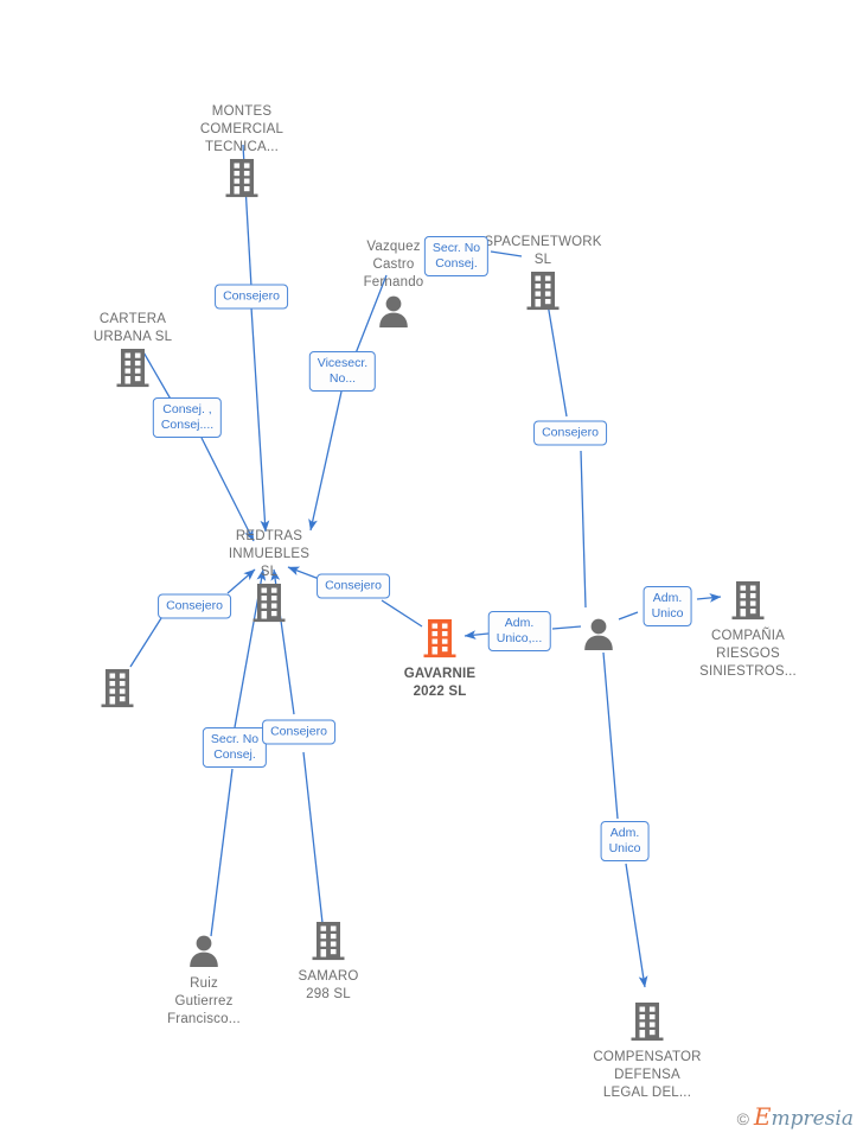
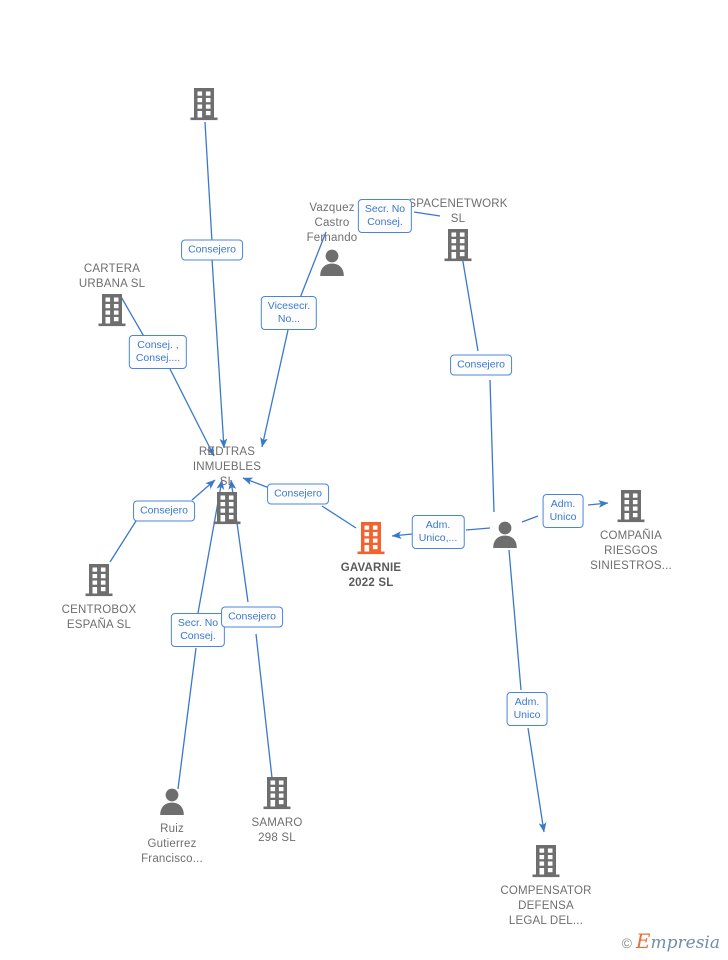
- MONTES
- COMERCIAL
- TECNICA...
  Vazquez
  Castro
  Fernando
  SPACENETWORK
  SL
  CARTERA
  URBANA SL
  REDTRAS
  INMUEBLES
  SL
  GAVARNIE
  2022 SL
  COMPAÑIA
  RIESGOS
  SINIESTROS...
+ CENTROBOX
+ ESPAÑA SL
  Ruiz
  Gutierrez
  Francisco...
  SAMARO
  298 SL
  COMPENSATOR
  DEFENSA
  LEGAL DEL...
  Consejero
  Consej. ,
  Consej....
  Vicesecr.
  No...
  Secr. No
  Consej.
  Consejero
  Consejero
  Consejero
  Secr. No
  Consej.
  Consejero
  Adm.
  Unico,...
  Adm.
  Unico
  Adm.
  Unico
  ©
  Empresia
